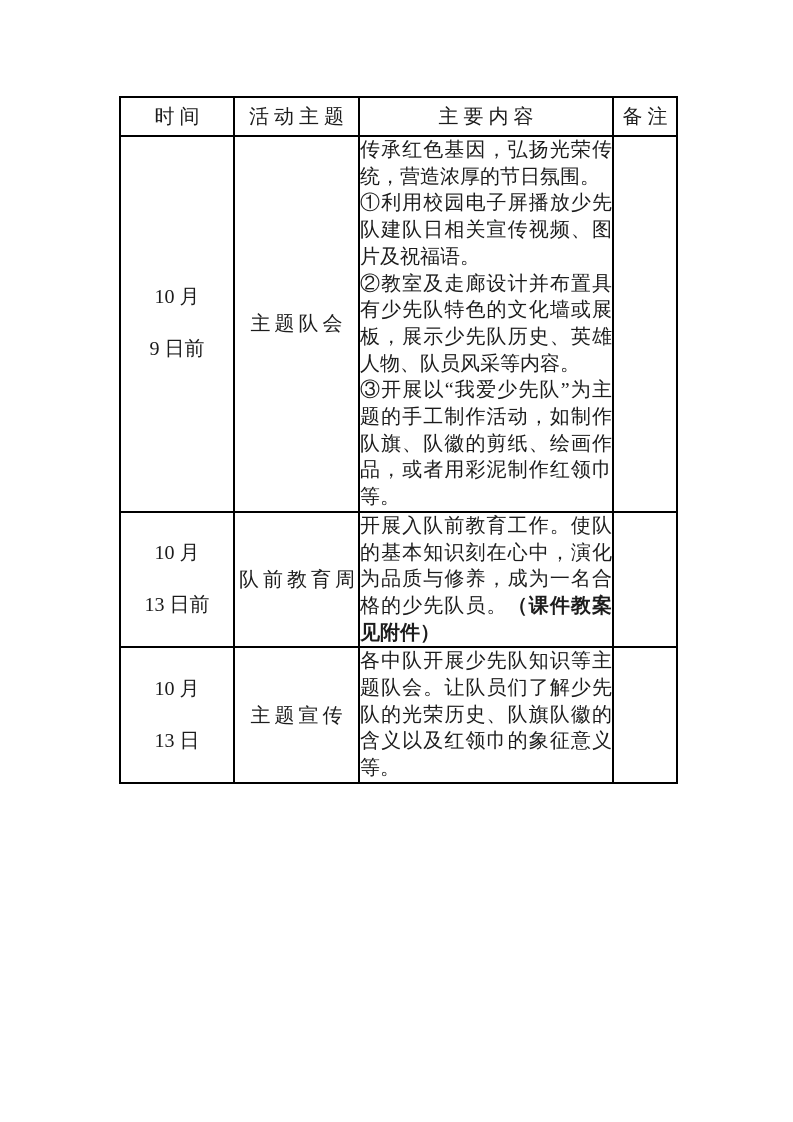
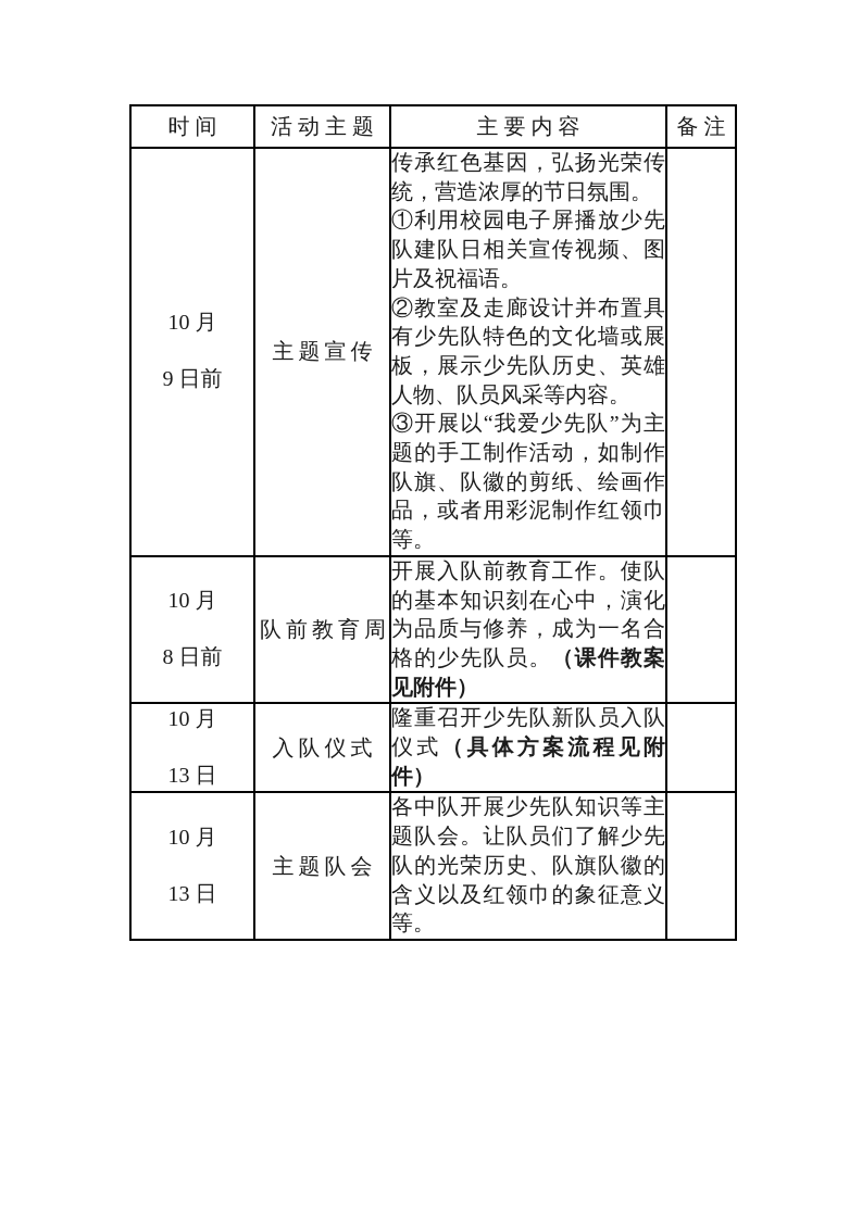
  时间	活动主题	主要内容	备注
- 10 月9 日前	主题队会	传承红色基因，弘扬光荣传统，营造浓厚的节日氛围。①利用校园电子屏播放少先队建队日相关宣传视频、图片及祝福语。②教室及走廊设计并布置具有少先队特色的文化墙或展板，展示少先队历史、英雄人物、队员风采等内容。③开展以“我爱少先队”为主题的手工制作活动，如制作队旗、队徽的剪纸、绘画作品，或者用彩泥制作红领巾等。
+ 10 月9 日前	主题宣传	传承红色基因，弘扬光荣传统，营造浓厚的节日氛围。①利用校园电子屏播放少先队建队日相关宣传视频、图片及祝福语。②教室及走廊设计并布置具有少先队特色的文化墙或展板，展示少先队历史、英雄人物、队员风采等内容。③开展以“我爱少先队”为主题的手工制作活动，如制作队旗、队徽的剪纸、绘画作品，或者用彩泥制作红领巾等。
- 10 月13 日前	队前教育周	开展入队前教育工作。使队的基本知识刻在心中，演化为品质与修养，成为一名合格的少先队员。（课件教案见附件）
+ 10 月8 日前	队前教育周	开展入队前教育工作。使队的基本知识刻在心中，演化为品质与修养，成为一名合格的少先队员。（课件教案见附件）
+ 10 月13 日	入队仪式	隆重召开少先队新队员入队仪式（具体方案流程见附件）
- 10 月13 日	主题宣传	各中队开展少先队知识等主题队会。让队员们了解少先队的光荣历史、队旗队徽的含义以及红领巾的象征意义等。
+ 10 月13 日	主题队会	各中队开展少先队知识等主题队会。让队员们了解少先队的光荣历史、队旗队徽的含义以及红领巾的象征意义等。
